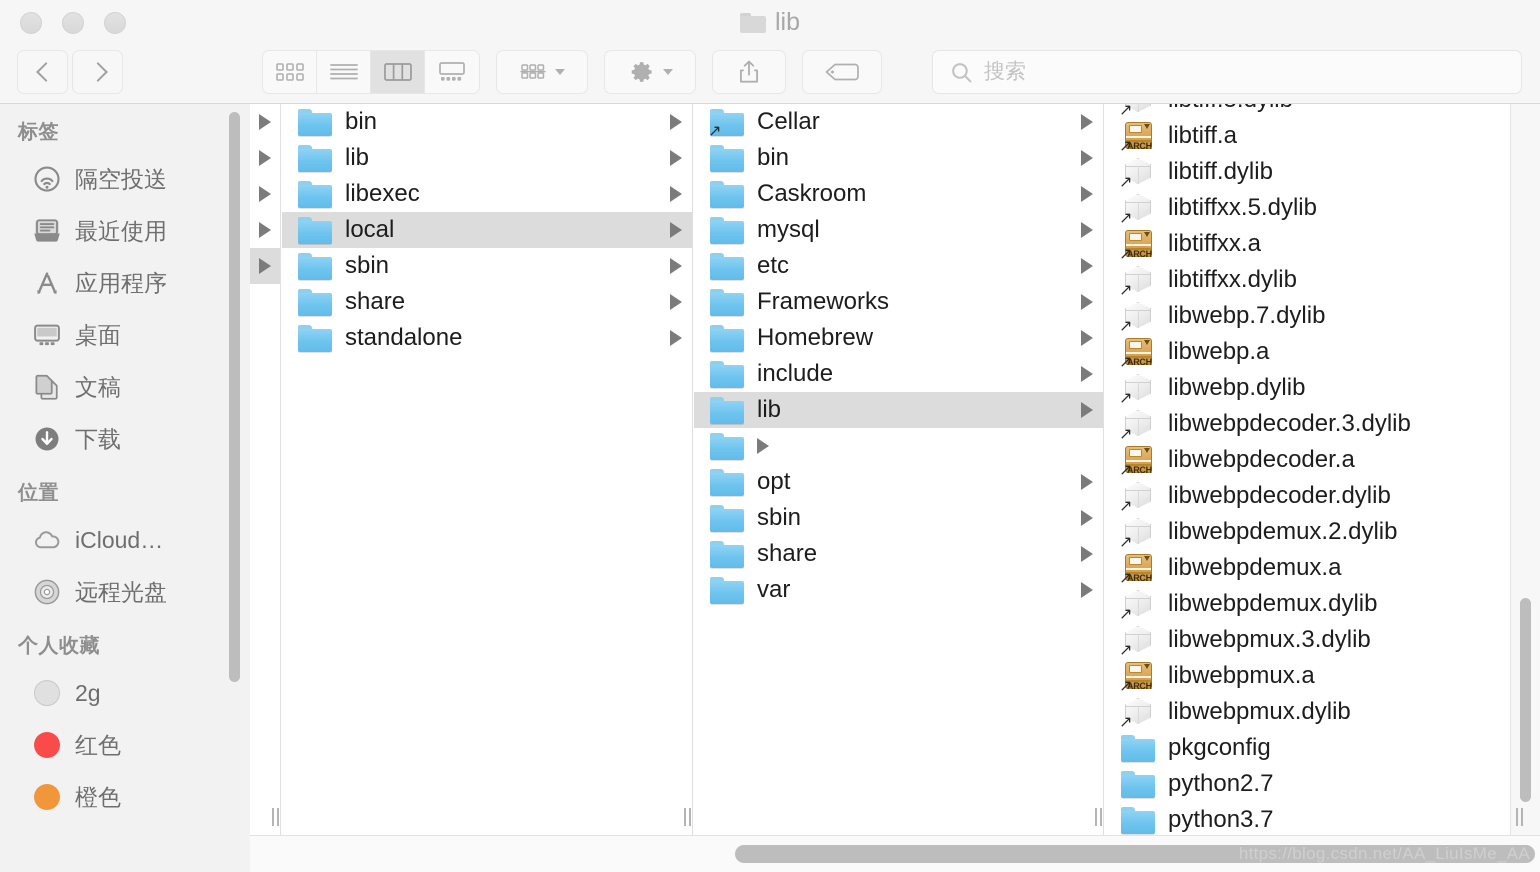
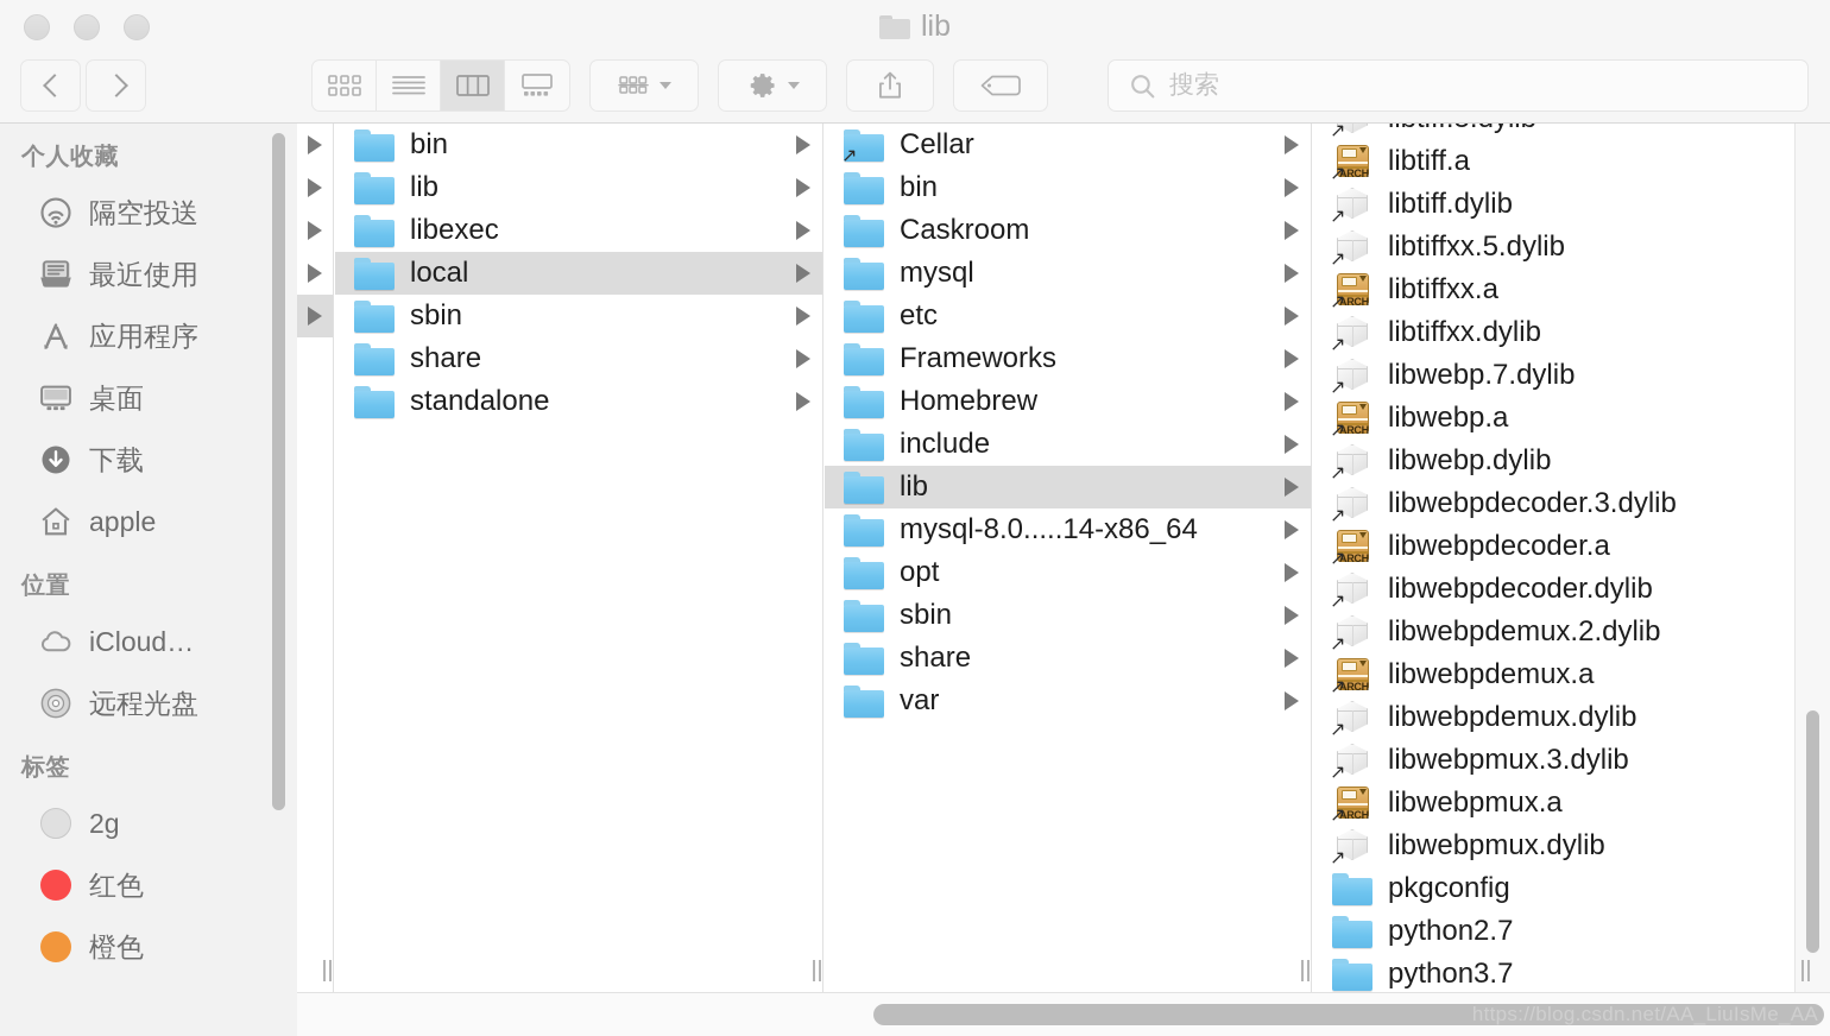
  lib
  搜索
- 标签
+ 个人收藏
  隔空投送
  最近使用
  应用程序
  桌面
- 文稿
  下载
+ apple
  位置
  iCloud…
  远程光盘
- 个人收藏
+ 标签
  2g
  红色
  橙色
  bin
  lib
  libexec
  local
  sbin
  share
  standalone
  ↗
  Cellar
  bin
  Caskroom
  mysql
  etc
  Frameworks
  Homebrew
  include
  lib
+ mysql-8.0.....14-x86_64
  opt
  sbin
  share
  var
  ↗
  ARCH
  ↗
  libtiff.a
  ↗
  libtiff.dylib
  ↗
  libtiffxx.5.dylib
  ARCH
  ↗
  libtiffxx.a
  ↗
  libtiffxx.dylib
  ↗
  libwebp.7.dylib
  ARCH
  ↗
  libwebp.a
  ↗
  libwebp.dylib
  ↗
  libwebpdecoder.3.dylib
  ARCH
  ↗
  libwebpdecoder.a
  ↗
  libwebpdecoder.dylib
  ↗
  libwebpdemux.2.dylib
  ARCH
  ↗
  libwebpdemux.a
  ↗
  libwebpdemux.dylib
  ↗
  libwebpmux.3.dylib
  ARCH
  ↗
  libwebpmux.a
  ↗
  libwebpmux.dylib
  pkgconfig
  python2.7
  python3.7
  https://blog.csdn.net/AA_LiuIsMe_AA
